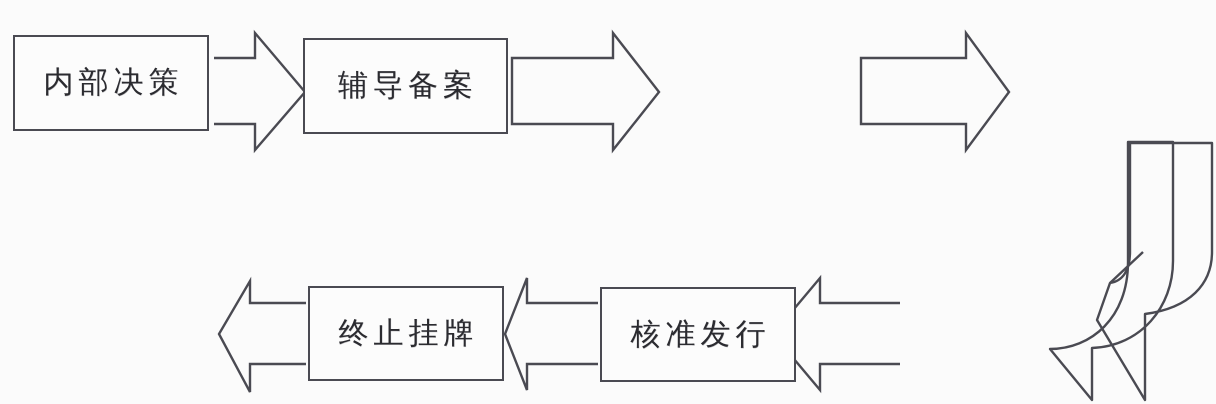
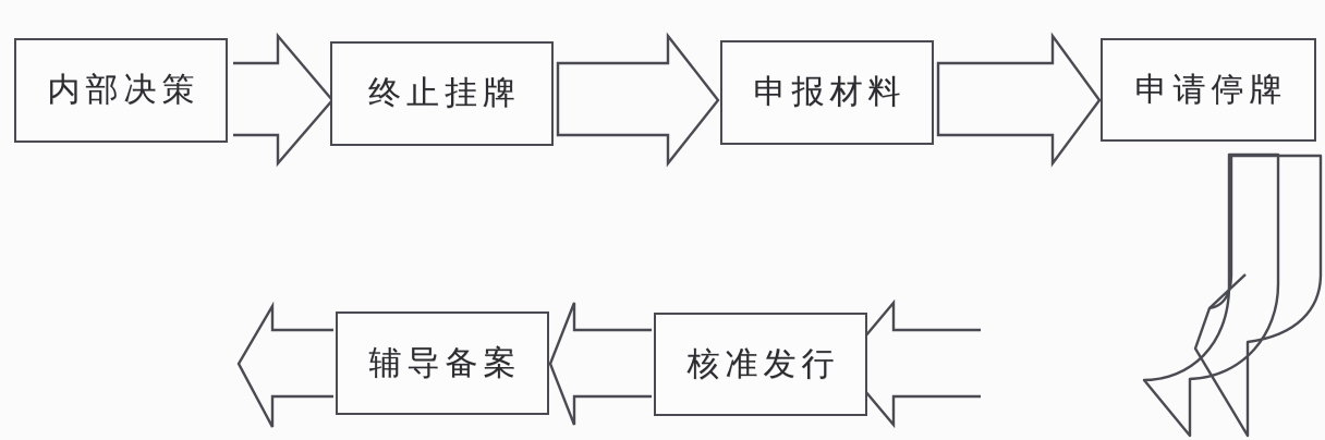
  内部决策
- 辅导备案
+ 终止挂牌
+ 申报材料
+ 申请停牌
  核准发行
- 终止挂牌
+ 辅导备案
